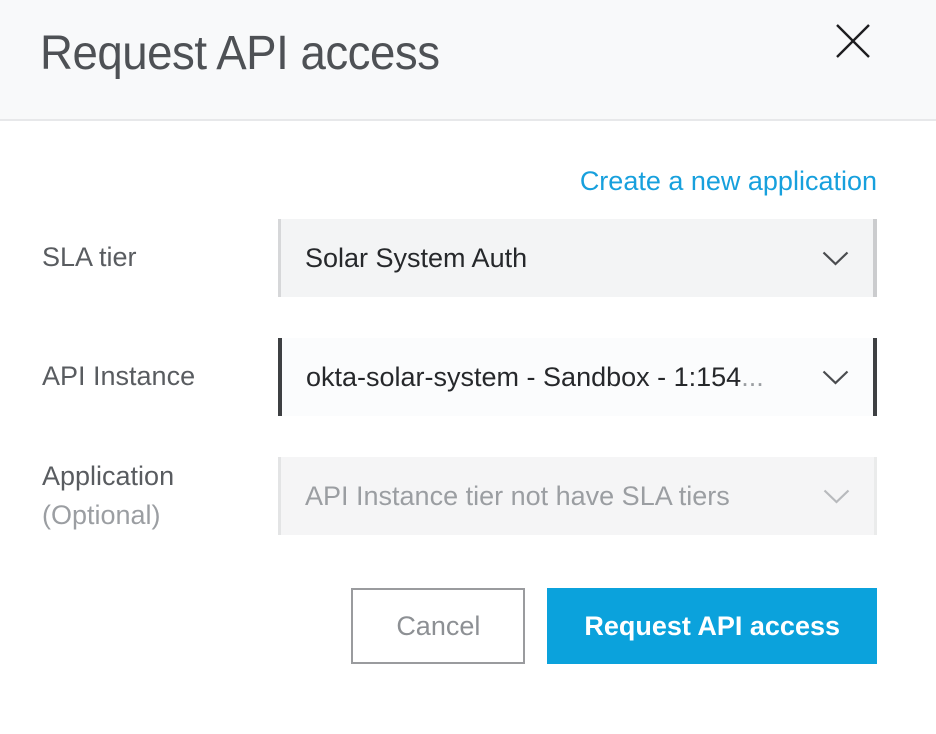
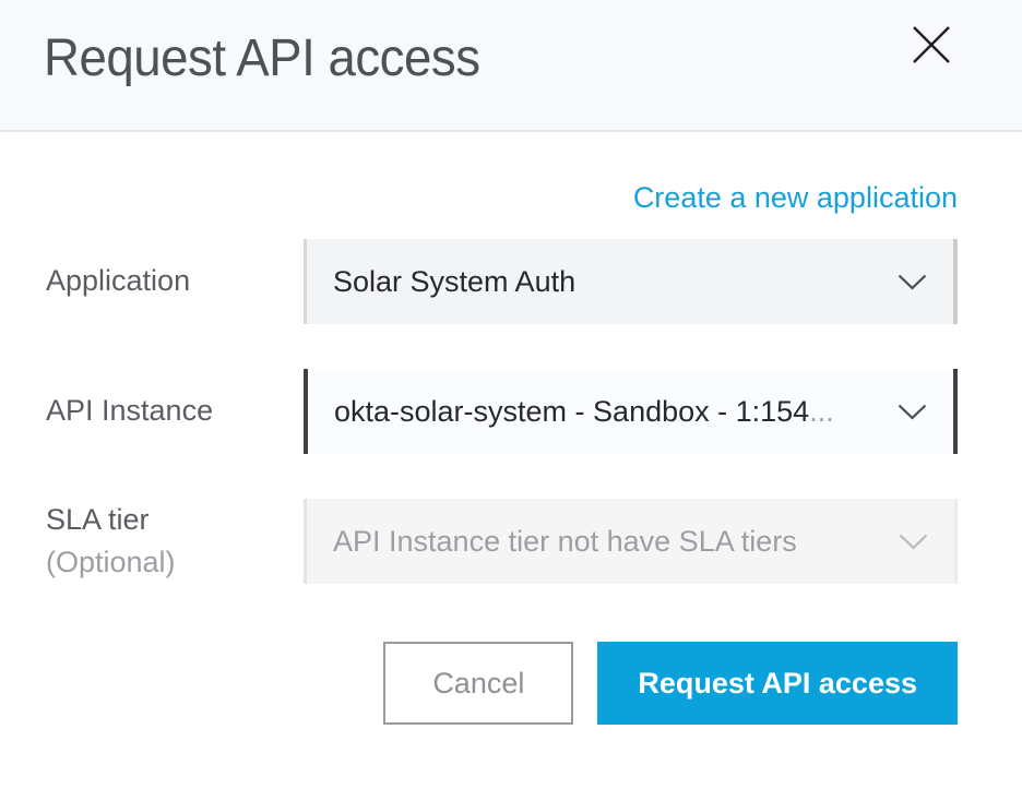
  Request API access
  Create a new application
- SLA tier
+ Application
  Solar System Auth
  API Instance
  okta-solar-system - Sandbox - 1:154...
- Application
+ SLA tier
  (Optional)
  API Instance tier not have SLA tiers
  Cancel
  Request API access
